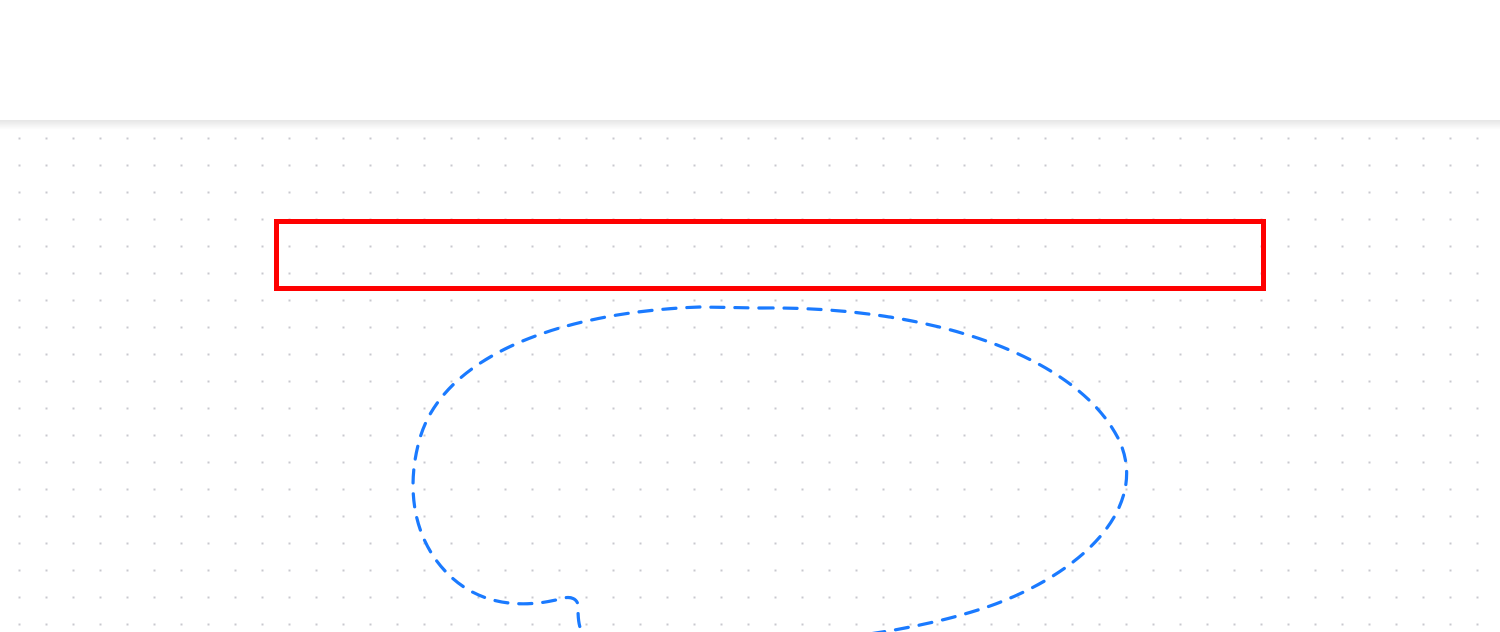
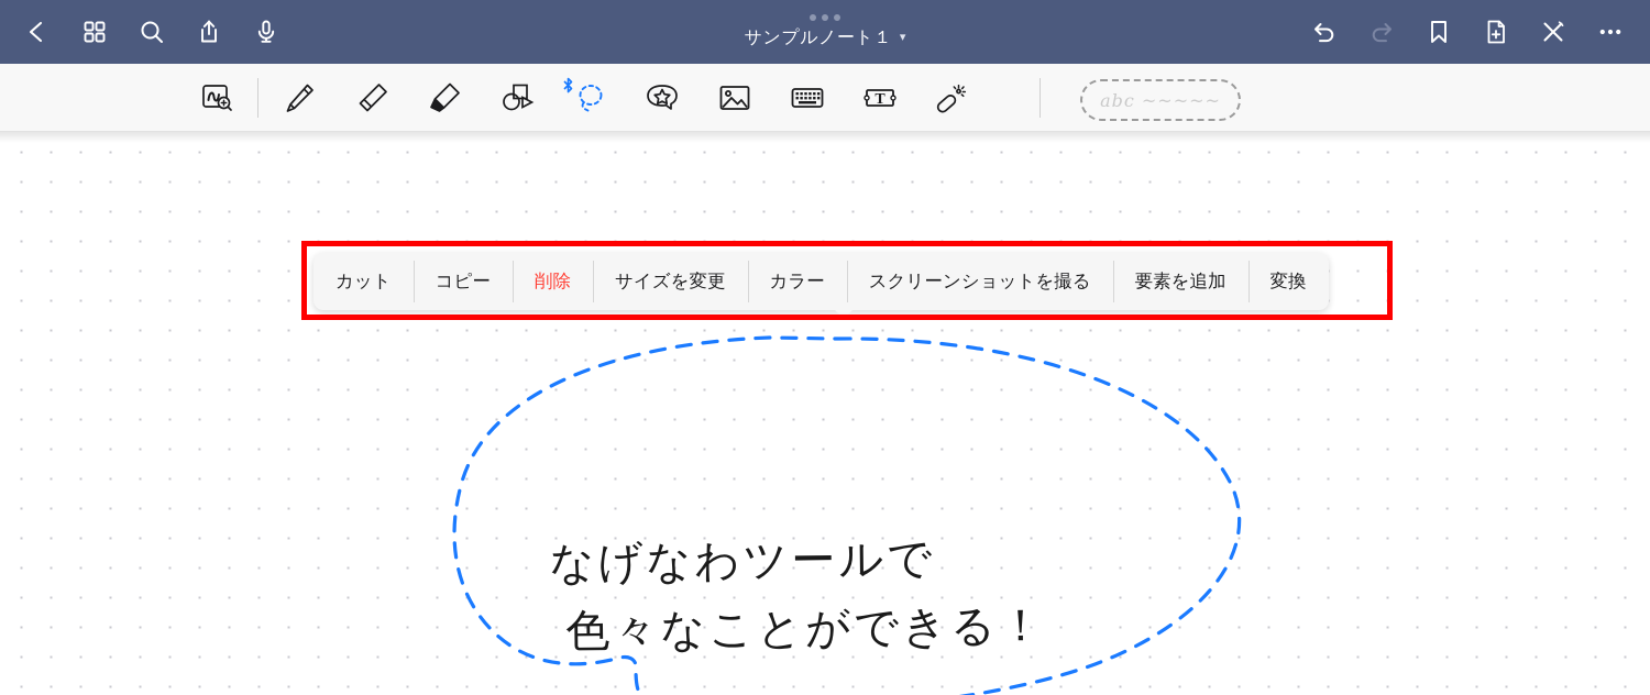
+ サンプルノート１
+ ▾
+ T
+ abc ~~~~~
+ なげなわツールで
+ 色々なことができる！
+ カット
+ コピー
+ 削除
+ サイズを変更
+ カラー
+ スクリーンショットを撮る
+ 要素を追加
+ 変換
